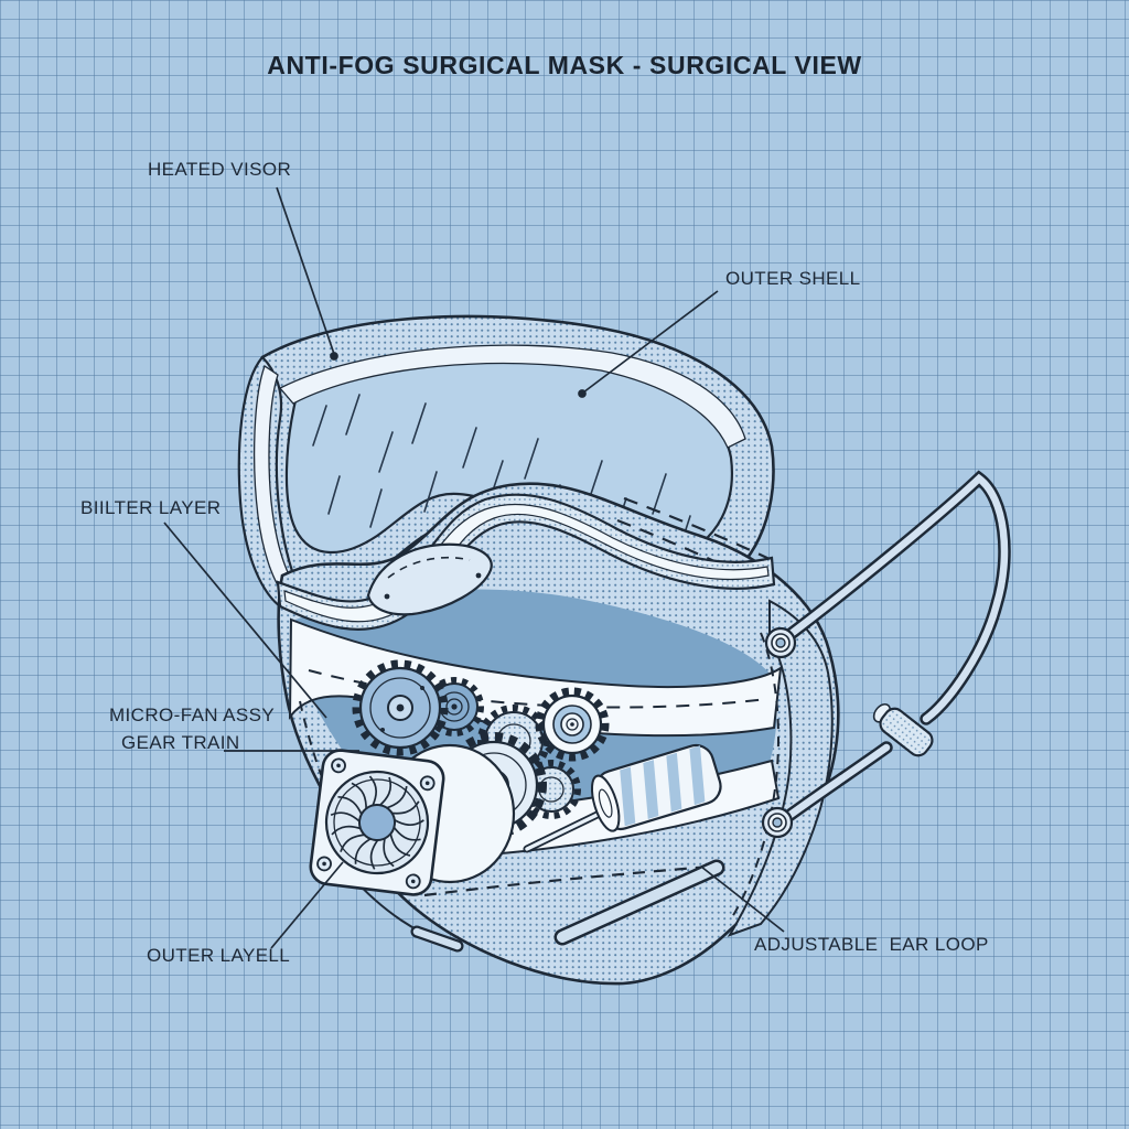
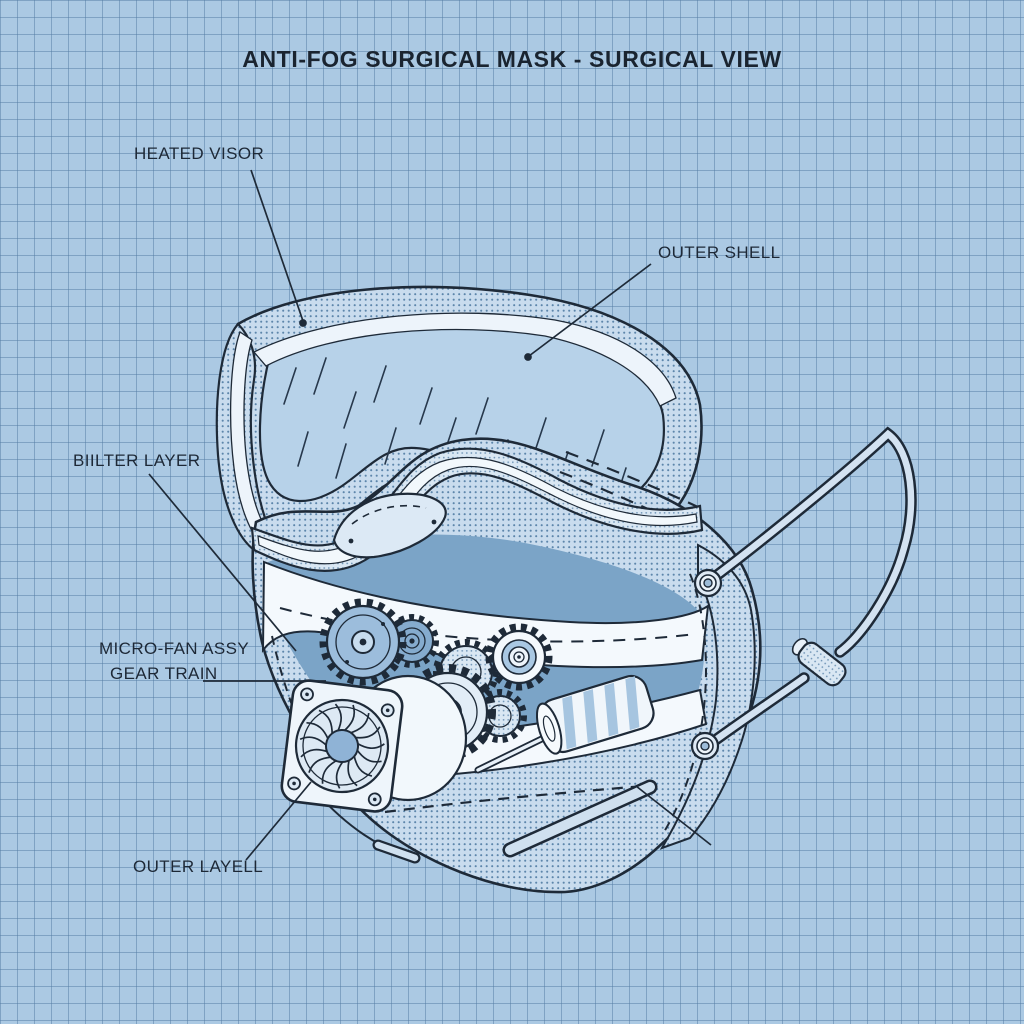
  ANTI-FOG SURGICAL MASK - SURGICAL VIEW
  HEATED VISOR
  OUTER SHELL
  BIILTER LAYER
  MICRO-FAN ASSY
  GEAR TRAIN
  OUTER LAYELL
- ADJUSTABLE EAR LOOP
